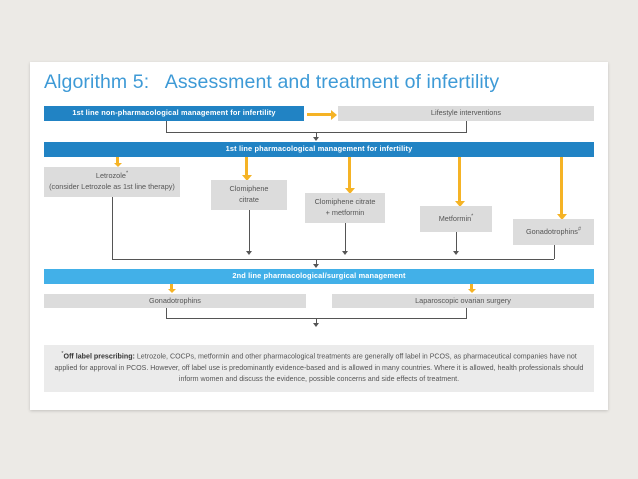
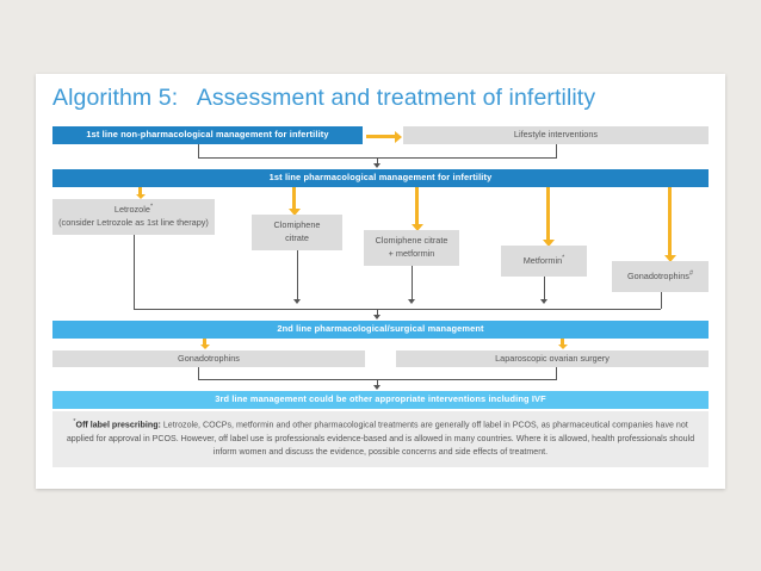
  Algorithm 5: Assessment and treatment of infertility
  1st line non-pharmacological management for infertility
  Lifestyle interventions
  1st line pharmacological management for infertility
  Letrozole
  (consider Letrozole as 1st line therapy)
  Clomiphene
  citrate
  Clomiphene citrate
  + metformin
  Metformin
  Gonadotrophins
  2nd line pharmacological/surgical management
  Gonadotrophins
  Laparoscopic ovarian surgery
+ 3rd line management could be other appropriate interventions including IVF
- Off label prescribing: Letrozole, COCPs, metformin and other pharmacological treatments are generally off label in PCOS, as pharmaceutical companies have not applied for approval in PCOS. However, off label use is predominantly evidence-based and is allowed in many countries. Where it is allowed, health professionals should inform women and discuss the evidence, possible concerns and side effects of treatment.
+ Off label prescribing: Letrozole, COCPs, metformin and other pharmacological treatments are generally off label in PCOS, as pharmaceutical companies have not applied for approval in PCOS. However, off label use is professionals evidence-based and is allowed in many countries. Where it is allowed, health professionals should inform women and discuss the evidence, possible concerns and side effects of treatment.
